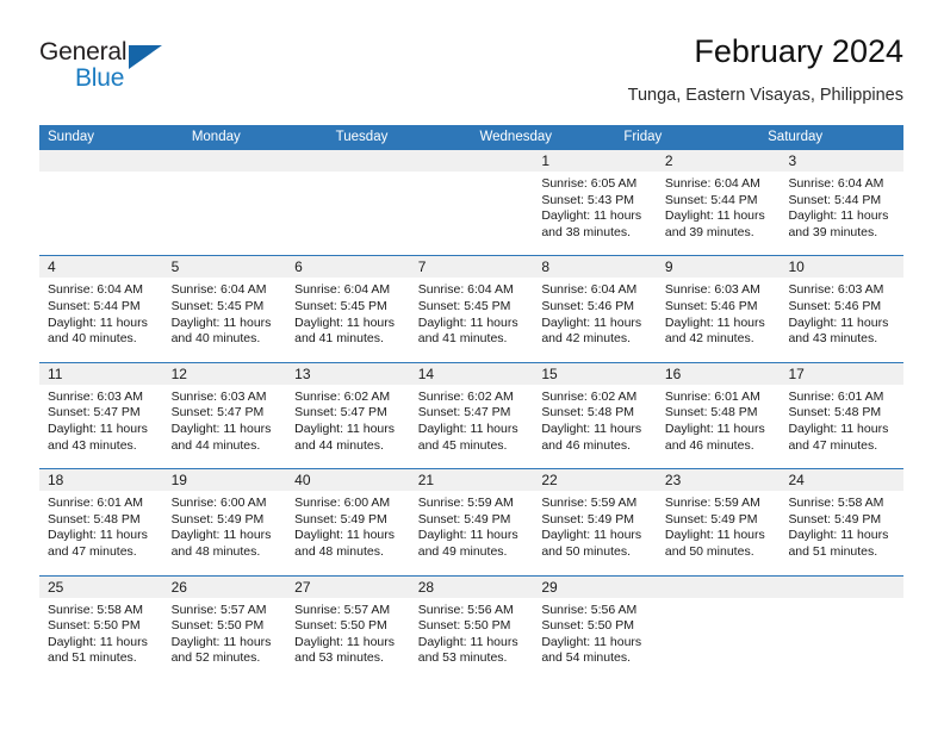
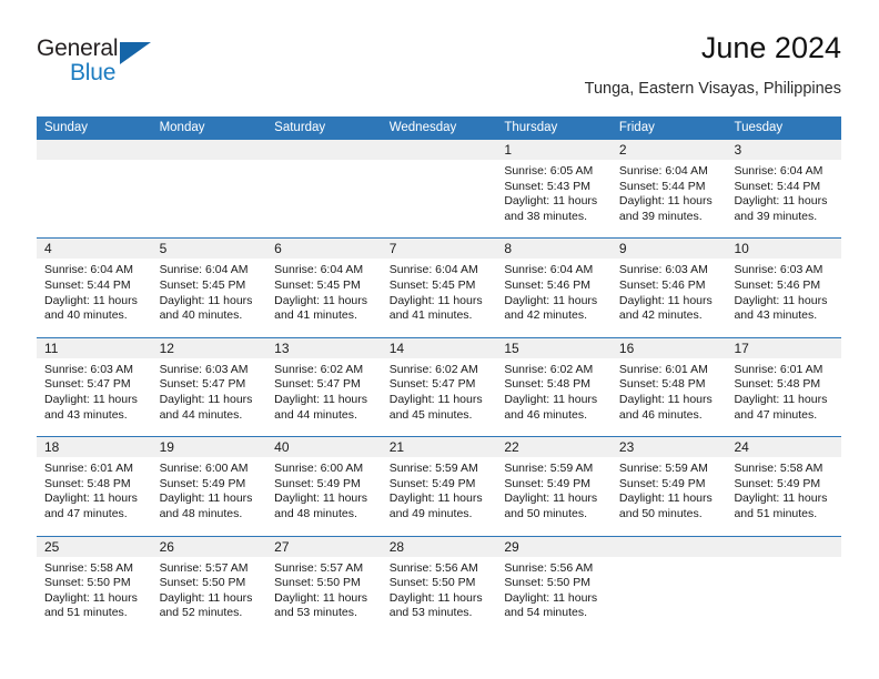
  General
  Blue
- February 2024
+ June 2024
  Tunga, Eastern Visayas, Philippines
  Sunday
  Monday
- Tuesday
+ Saturday
  Wednesday
+ Thursday
  Friday
- Saturday
+ Tuesday
  1
  Sunrise: 6:05 AM
  Sunset: 5:43 PM
  Daylight: 11 hours
  and 38 minutes.
  2
  Sunrise: 6:04 AM
  Sunset: 5:44 PM
  Daylight: 11 hours
  and 39 minutes.
  3
  Sunrise: 6:04 AM
  Sunset: 5:44 PM
  Daylight: 11 hours
  and 39 minutes.
  4
  Sunrise: 6:04 AM
  Sunset: 5:44 PM
  Daylight: 11 hours
  and 40 minutes.
  5
  Sunrise: 6:04 AM
  Sunset: 5:45 PM
  Daylight: 11 hours
  and 40 minutes.
  6
  Sunrise: 6:04 AM
  Sunset: 5:45 PM
  Daylight: 11 hours
  and 41 minutes.
  7
  Sunrise: 6:04 AM
  Sunset: 5:45 PM
  Daylight: 11 hours
  and 41 minutes.
  8
  Sunrise: 6:04 AM
  Sunset: 5:46 PM
  Daylight: 11 hours
  and 42 minutes.
  9
  Sunrise: 6:03 AM
  Sunset: 5:46 PM
  Daylight: 11 hours
  and 42 minutes.
  10
  Sunrise: 6:03 AM
  Sunset: 5:46 PM
  Daylight: 11 hours
  and 43 minutes.
  11
  Sunrise: 6:03 AM
  Sunset: 5:47 PM
  Daylight: 11 hours
  and 43 minutes.
  12
  Sunrise: 6:03 AM
  Sunset: 5:47 PM
  Daylight: 11 hours
  and 44 minutes.
  13
  Sunrise: 6:02 AM
  Sunset: 5:47 PM
  Daylight: 11 hours
  and 44 minutes.
  14
  Sunrise: 6:02 AM
  Sunset: 5:47 PM
  Daylight: 11 hours
  and 45 minutes.
  15
  Sunrise: 6:02 AM
  Sunset: 5:48 PM
  Daylight: 11 hours
  and 46 minutes.
  16
  Sunrise: 6:01 AM
  Sunset: 5:48 PM
  Daylight: 11 hours
  and 46 minutes.
  17
  Sunrise: 6:01 AM
  Sunset: 5:48 PM
  Daylight: 11 hours
  and 47 minutes.
  18
  Sunrise: 6:01 AM
  Sunset: 5:48 PM
  Daylight: 11 hours
  and 47 minutes.
  19
  Sunrise: 6:00 AM
  Sunset: 5:49 PM
  Daylight: 11 hours
  and 48 minutes.
  40
  Sunrise: 6:00 AM
  Sunset: 5:49 PM
  Daylight: 11 hours
  and 48 minutes.
  21
  Sunrise: 5:59 AM
  Sunset: 5:49 PM
  Daylight: 11 hours
  and 49 minutes.
  22
  Sunrise: 5:59 AM
  Sunset: 5:49 PM
  Daylight: 11 hours
  and 50 minutes.
  23
  Sunrise: 5:59 AM
  Sunset: 5:49 PM
  Daylight: 11 hours
  and 50 minutes.
  24
  Sunrise: 5:58 AM
  Sunset: 5:49 PM
  Daylight: 11 hours
  and 51 minutes.
  25
  Sunrise: 5:58 AM
  Sunset: 5:50 PM
  Daylight: 11 hours
  and 51 minutes.
  26
  Sunrise: 5:57 AM
  Sunset: 5:50 PM
  Daylight: 11 hours
  and 52 minutes.
  27
  Sunrise: 5:57 AM
  Sunset: 5:50 PM
  Daylight: 11 hours
  and 53 minutes.
  28
  Sunrise: 5:56 AM
  Sunset: 5:50 PM
  Daylight: 11 hours
  and 53 minutes.
  29
  Sunrise: 5:56 AM
  Sunset: 5:50 PM
  Daylight: 11 hours
  and 54 minutes.
